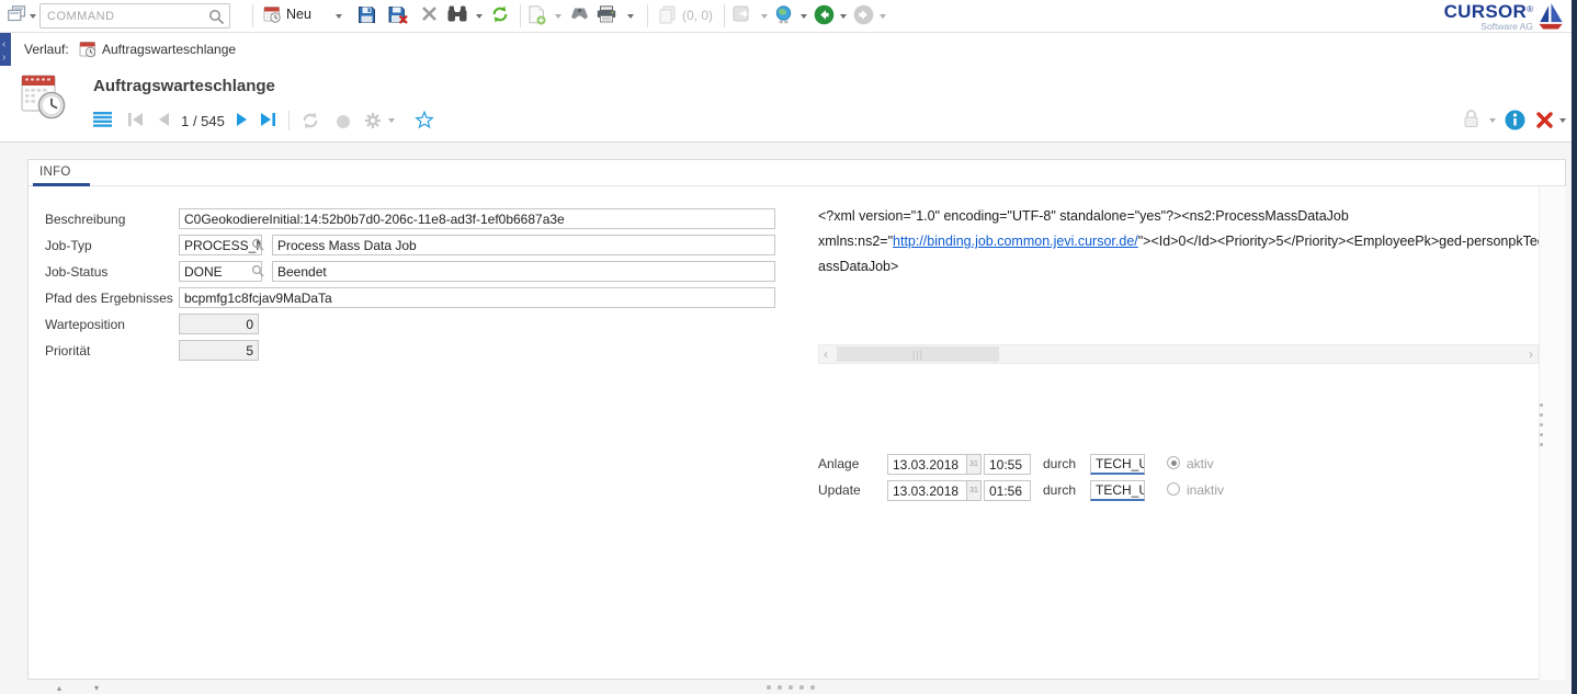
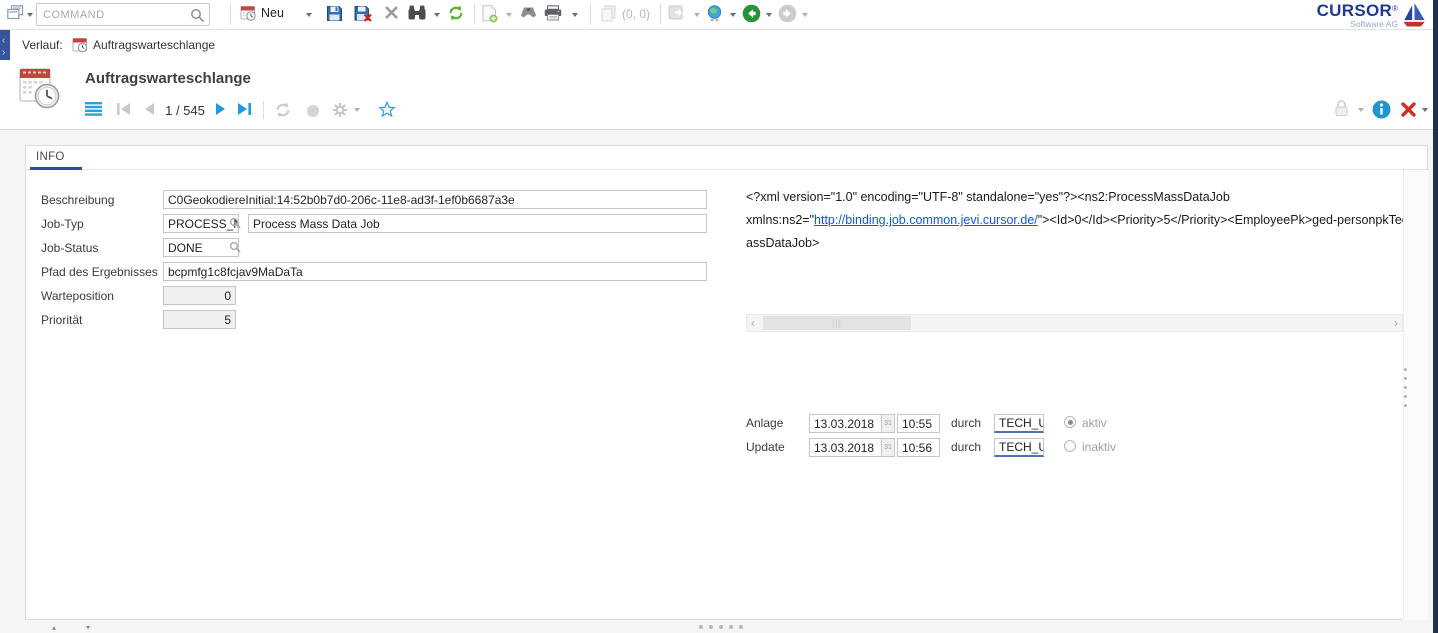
  COMMAND
  Neu
  (0, 0)
  CURSOR®
  Software AG
  Verlauf:
  Auftragswarteschlange
  ‹
  ›
  Auftragswarteschlange
  1 / 545
  INFO
  Beschreibung
  Job-Typ
  Job-Status
  Pfad des Ergebnisses
  Warteposition
  Priorität
  C0GeokodiereInitial:14:52b0b7d0-206c-11e8-ad3f-1ef0b6687a3e
  PROCESS_M
  Process Mass Data Job
  DONE
- Beendet
  bcpmfg1c8fcjav9MaDaTa
  0
  5
  <?xml version="1.0" encoding="UTF-8" standalone="yes"?><ns2:ProcessMassDataJob
  xmlns:ns2="http://binding.job.common.jevi.cursor.de/"><Id>0</Id><Priority>5</Priority><EmployeePk>ged-personpkTe
  assDataJob>
  ‹
  |||
  ›
  Anlage
  13.03.2018
  10:55
  durch
  TECH_U
  Update
  13.03.2018
- 01:56
+ 10:56
  durch
  TECH_U
  aktiv
  inaktiv
  ▴
  ▾
